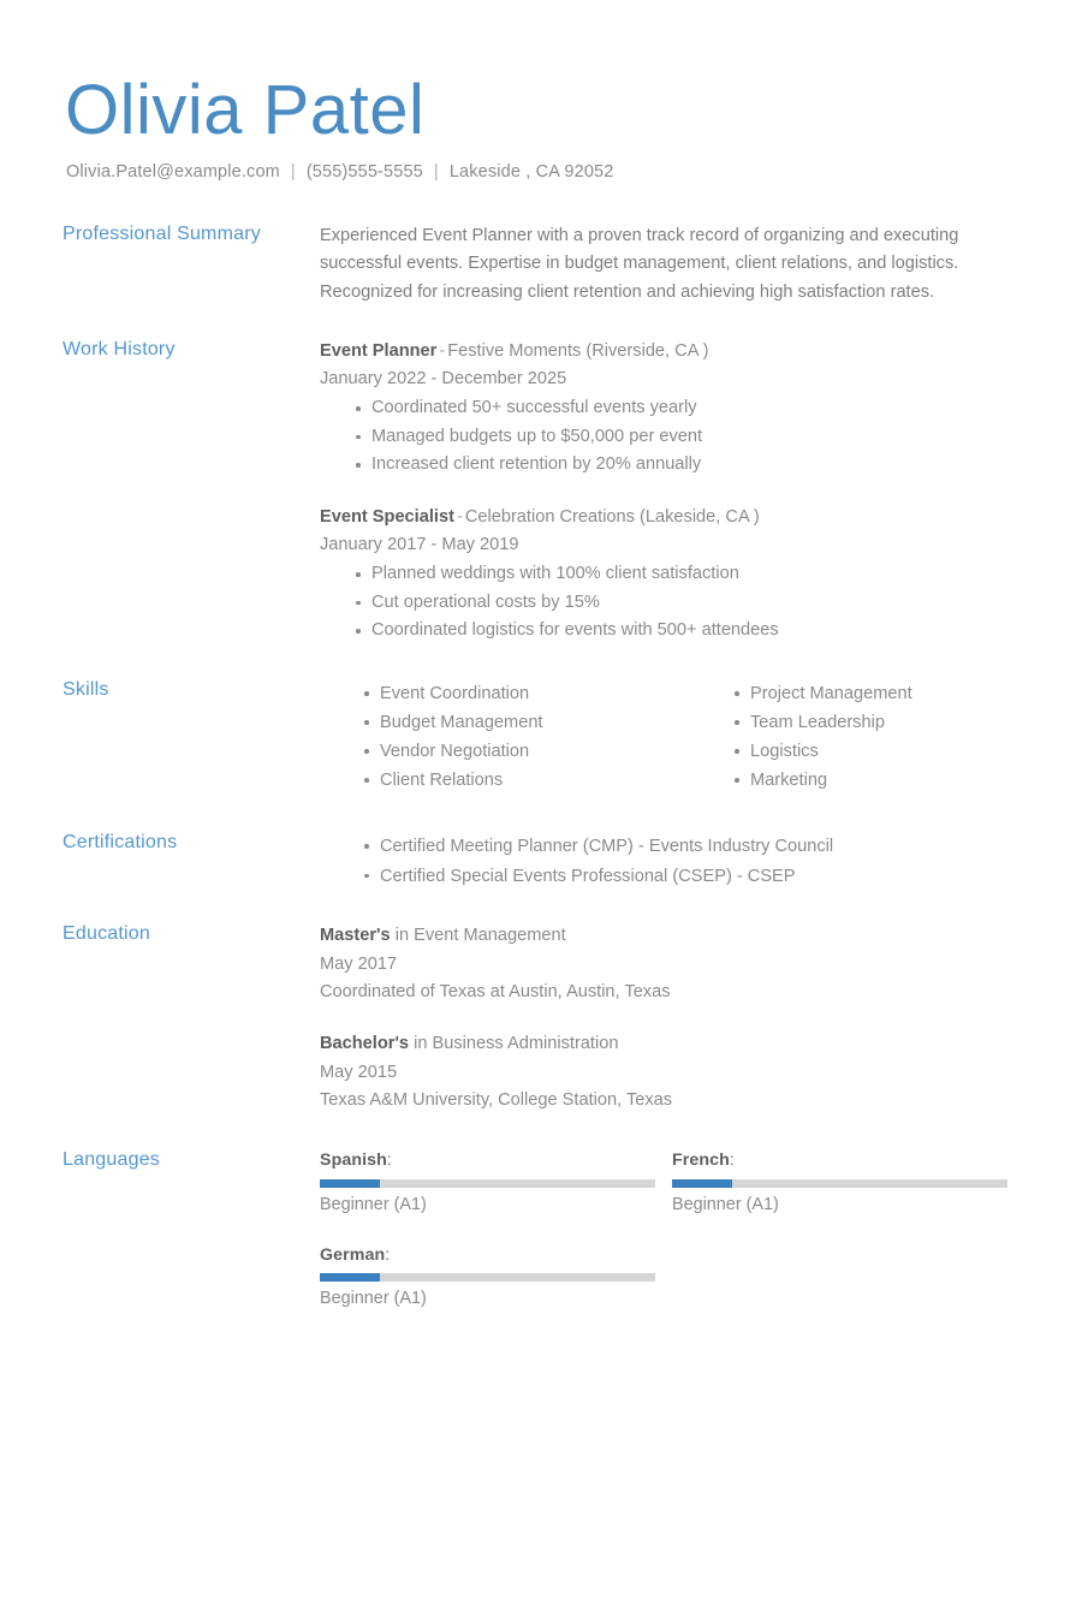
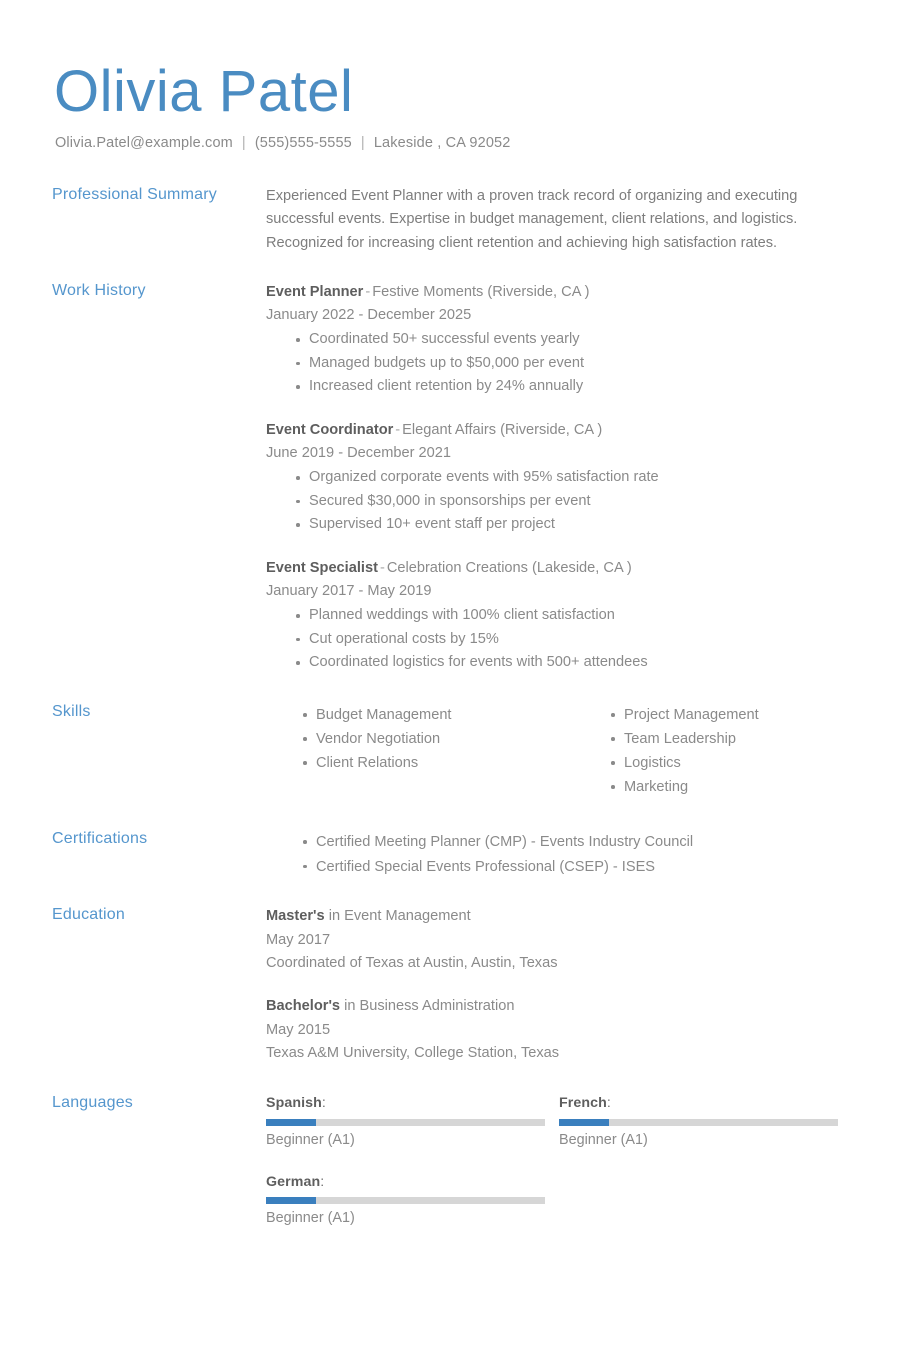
  Olivia Patel
  Olivia.Patel@example.com | (555)555-5555 | Lakeside , CA 92052
  Professional Summary
  Experienced Event Planner with a proven track record of organizing and executing successful events. Expertise in budget management, client relations, and logistics. Recognized for increasing client retention and achieving high satisfaction rates.
  Work History
  Event Planner - Festive Moments (Riverside, CA )
  January 2022 - December 2025
  Coordinated 50+ successful events yearly
  Managed budgets up to $50,000 per event
- Increased client retention by 20% annually
+ Increased client retention by 24% annually
+ Event Coordinator - Elegant Affairs (Riverside, CA )
+ June 2019 - December 2021
+ Organized corporate events with 95% satisfaction rate
+ Secured $30,000 in sponsorships per event
+ Supervised 10+ event staff per project
  Event Specialist - Celebration Creations (Lakeside, CA )
  January 2017 - May 2019
  Planned weddings with 100% client satisfaction
  Cut operational costs by 15%
  Coordinated logistics for events with 500+ attendees
  Skills
- Event Coordination
  Budget Management
  Vendor Negotiation
  Client Relations
  Project Management
  Team Leadership
  Logistics
  Marketing
  Certifications
  Certified Meeting Planner (CMP) - Events Industry Council
- Certified Special Events Professional (CSEP) - CSEP
+ Certified Special Events Professional (CSEP) - ISES
  Education
  Master's in Event Management
  May 2017
  Coordinated of Texas at Austin, Austin, Texas
  Bachelor's in Business Administration
  May 2015
  Texas A&M University, College Station, Texas
  Languages
  Spanish:
  Beginner (A1)
  French:
  Beginner (A1)
  German:
  Beginner (A1)
